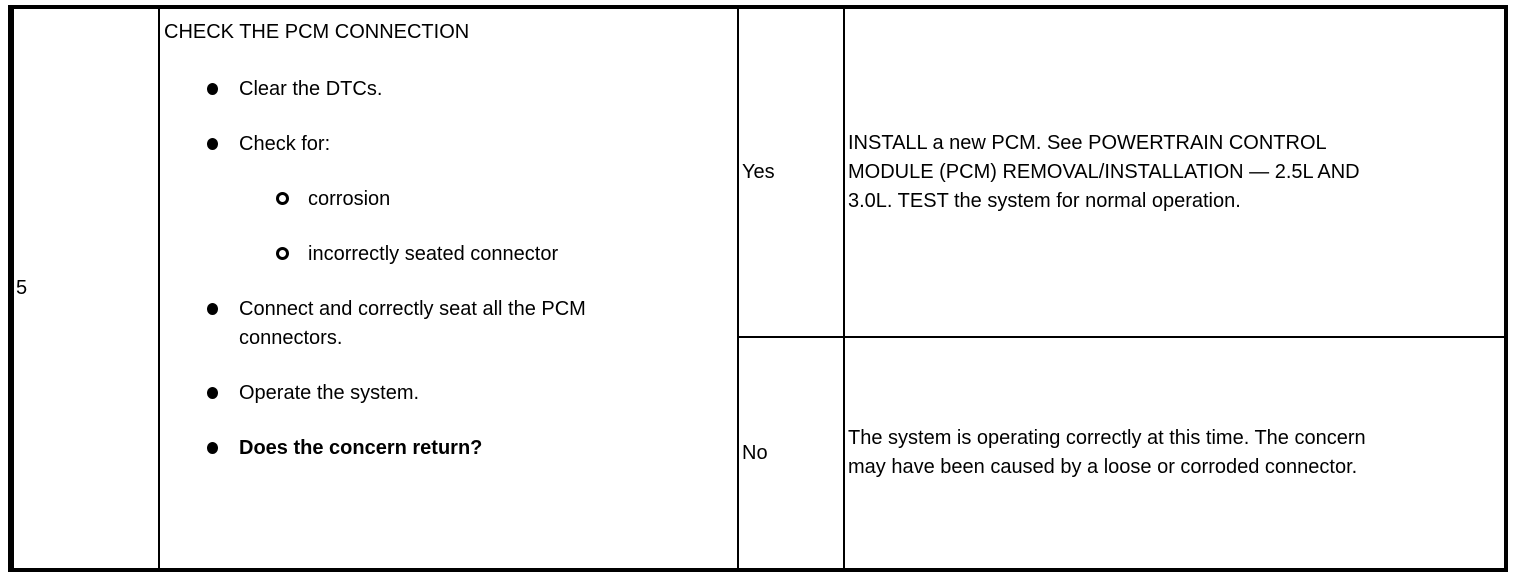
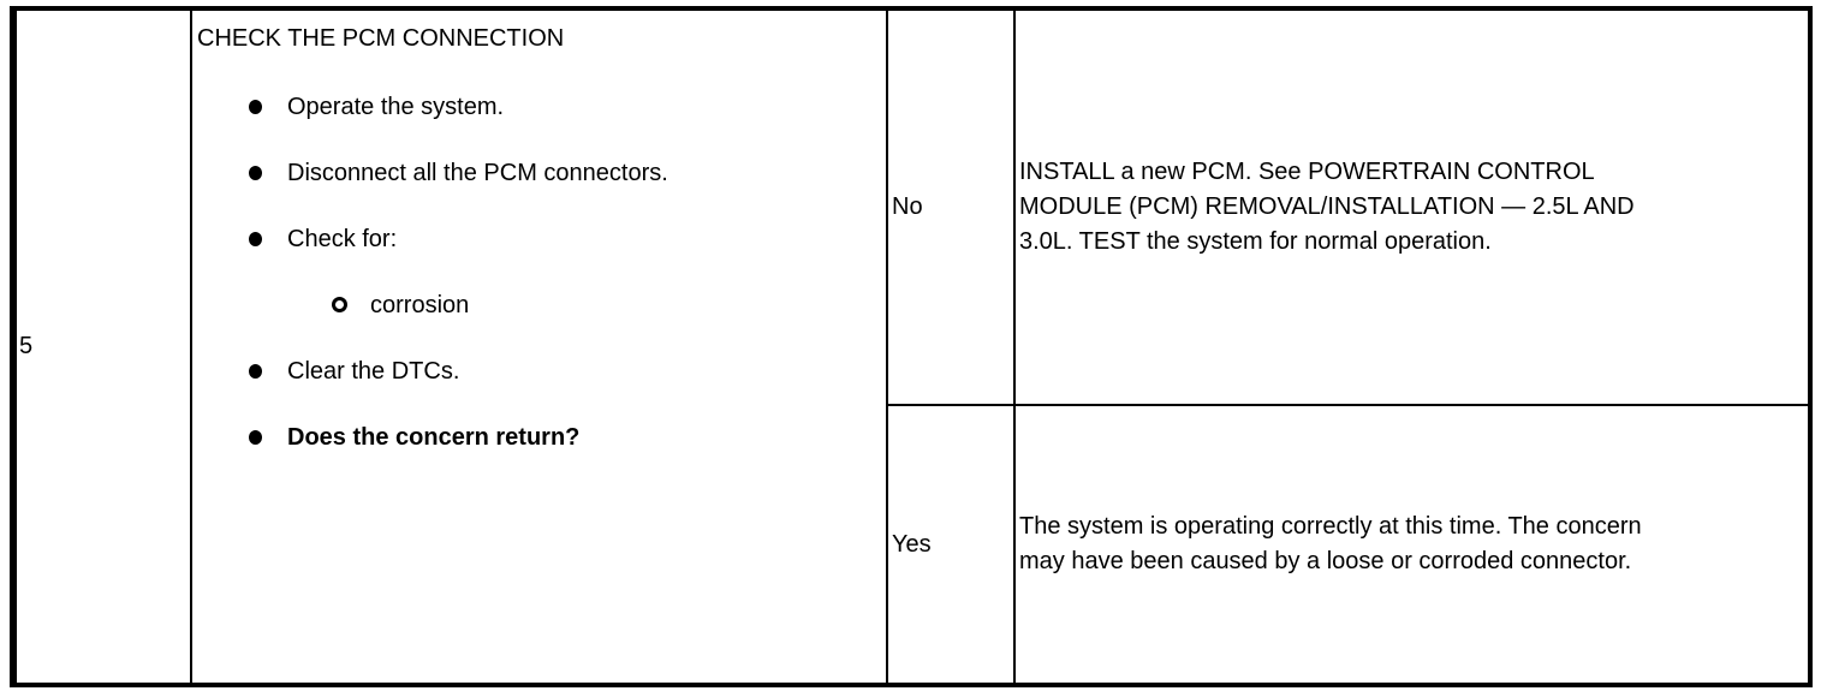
  5
  CHECK THE PCM CONNECTION
- Clear the DTCs.
+ Operate the system.
+ Disconnect all the PCM connectors.
  Check for:
  corrosion
- incorrectly seated connector
- Connect and correctly seat all the PCM
- connectors.
- Operate the system.
+ Clear the DTCs.
  Does the concern return?
- Yes
+ No
  INSTALL a new PCM. See POWERTRAIN CONTROL
  MODULE (PCM) REMOVAL/INSTALLATION — 2.5L AND
  3.0L. TEST the system for normal operation.
- No
+ Yes
  The system is operating correctly at this time. The concern
  may have been caused by a loose or corroded connector.
